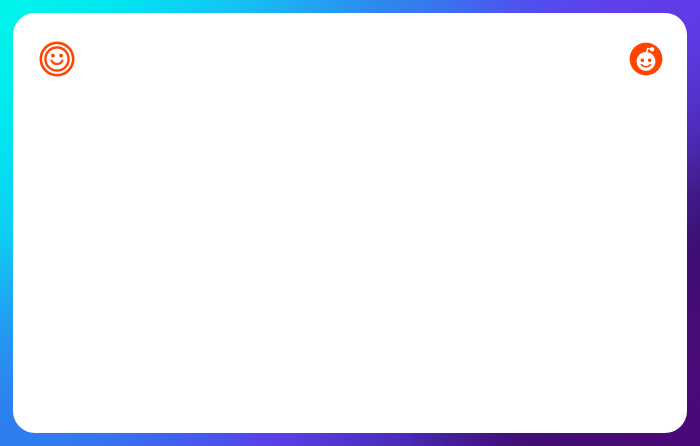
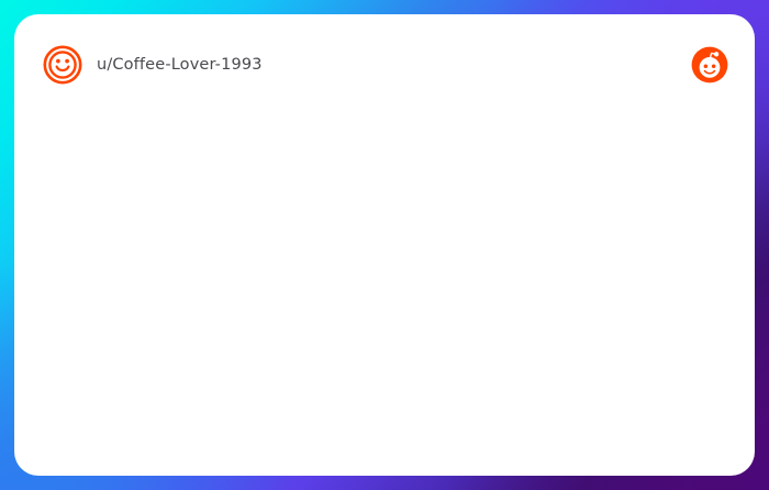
+ u/Coffee-Lover-1993
